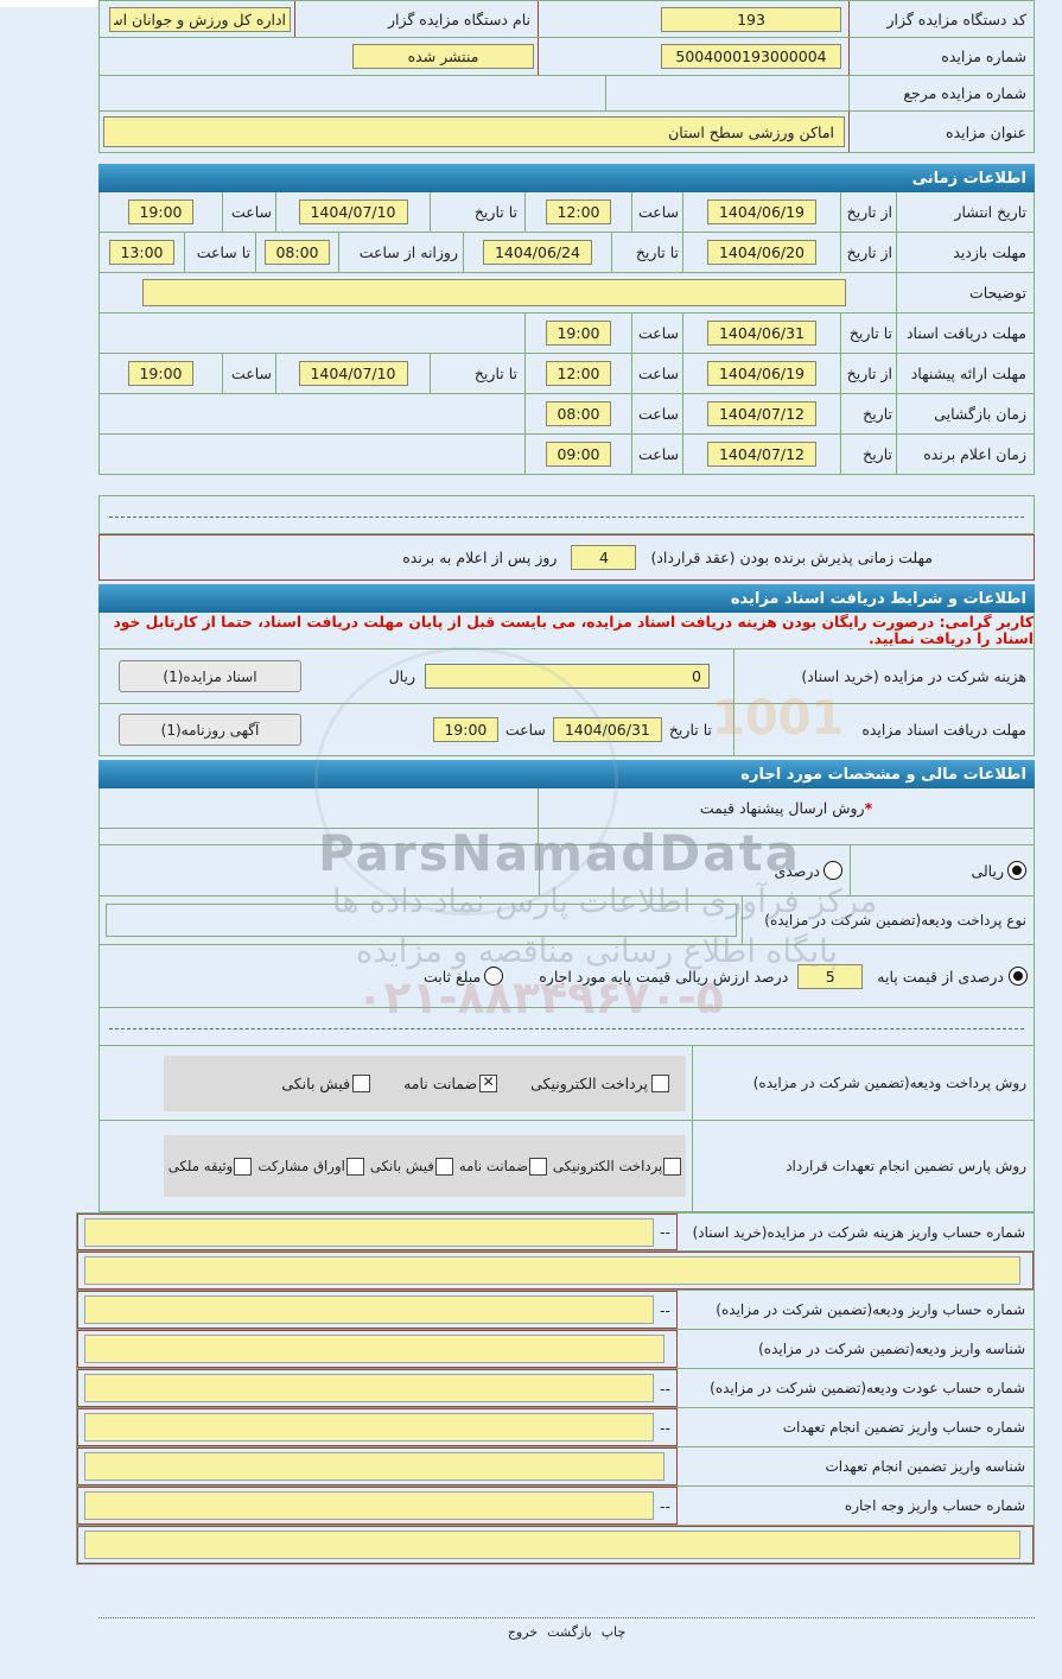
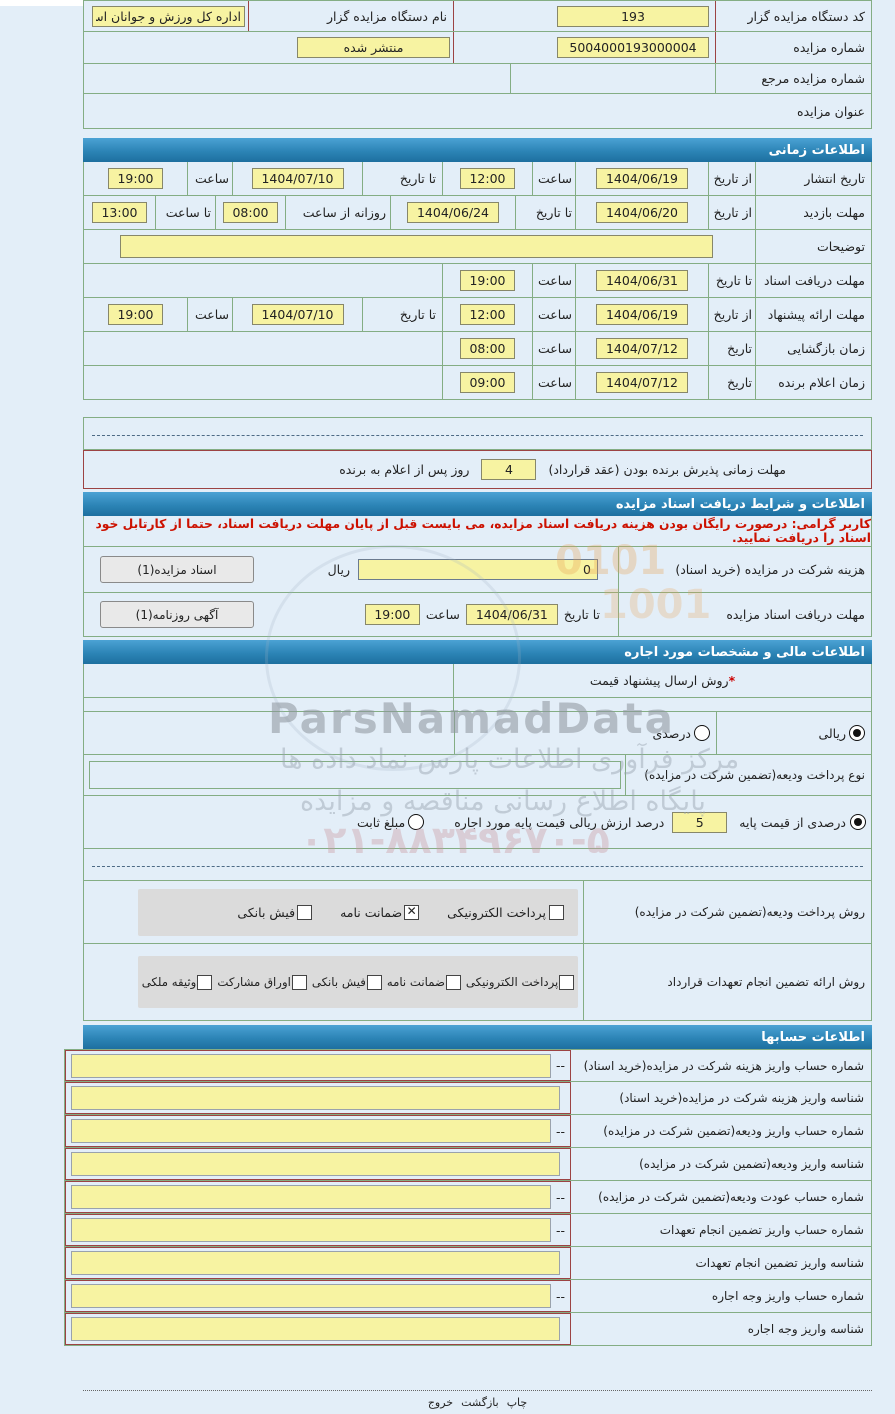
  کد دستگاه مزایده گزار
  193
  نام دستگاه مزایده گزار
  اداره کل ورزش و جوانان اس
  شماره مزایده
  5004000193000004
  منتشر شده
  شماره مزایده مرجع
  عنوان مزایده
- اماکن ورزشی سطح استان
  اطلاعات زمانی
  تاریخ انتشار
  از تاریخ
  1404/06/19
  ساعت
  12:00
  تا تاریخ
  1404/07/10
  ساعت
  19:00
  مهلت بازدید
  از تاریخ
  1404/06/20
  تا تاریخ
  1404/06/24
  روزانه از ساعت
  08:00
  تا ساعت
  13:00
  توضیحات
  مهلت دریافت اسناد
  تا تاریخ
  1404/06/31
  ساعت
  19:00
  مهلت ارائه پیشنهاد
  از تاریخ
  1404/06/19
  ساعت
  12:00
  تا تاریخ
  1404/07/10
  ساعت
  19:00
  زمان بازگشایی
  تاریخ
  1404/07/12
  ساعت
  08:00
  زمان اعلام برنده
  تاریخ
  1404/07/12
  ساعت
  09:00
  مهلت زمانی پذیرش برنده بودن (عقد قرارداد)
  4
  روز پس از اعلام به برنده
  اطلاعات و شرایط دریافت اسناد مزایده
  کاربر گرامی: درصورت رایگان بودن هزینه دریافت اسناد مزایده، می بایست قبل از پایان مهلت دریافت اسناد، حتما از کارتابل خود اسناد را دریافت نمایید.
  هزینه شرکت در مزایده (خرید اسناد)
  0
  ریال
  اسناد مزایده(1)
  مهلت دریافت اسناد مزایده
  تا تاریخ
  1404/06/31
  ساعت
  19:00
  آگهی روزنامه(1)
  اطلاعات مالی و مشخصات مورد اجاره
  *
  روش ارسال پیشنهاد قیمت
  ریالی
  درصدی
  نوع پرداخت ودیعه(تضمین شرکت در مزایده)
  درصدی از قیمت پایه
  5
  درصد ارزش ریالی قیمت پایه مورد اجاره
  مبلغ ثابت
  روش پرداخت ودیعه(تضمین شرکت در مزایده)
  پرداخت الکترونیکی
  ضمانت نامه
  فیش بانکی
- روش پارس تضمین انجام تعهدات قرارداد
+ روش ارائه تضمین انجام تعهدات قرارداد
  پرداخت الکترونیکی
  ضمانت نامه
  فیش بانکی
  اوراق مشارکت
  وثیقه ملکی
+ اطلاعات حسابها
  شماره حساب واریز هزینه شرکت در مزایده(خرید اسناد)
  --
+ شناسه واریز هزینه شرکت در مزایده(خرید اسناد)
  شماره حساب واریز ودیعه(تضمین شرکت در مزایده)
  --
  شناسه واریز ودیعه(تضمین شرکت در مزایده)
  شماره حساب عودت ودیعه(تضمین شرکت در مزایده)
  --
  شماره حساب واریز تضمین انجام تعهدات
  --
  شناسه واریز تضمین انجام تعهدات
  شماره حساب واریز وجه اجاره
  --
+ شناسه واریز وجه اجاره
  چاپ
  بازگشت
  خروج
+ 0101
  1001
  ParsNamadData
  مرکز فرآوری اطلاعات پارس نماد داده ها
  پایگاه اطلاع رسانی مناقصه و مزایده
  ۰۲۱-۸۸۳۴۹۶۷۰-۵
